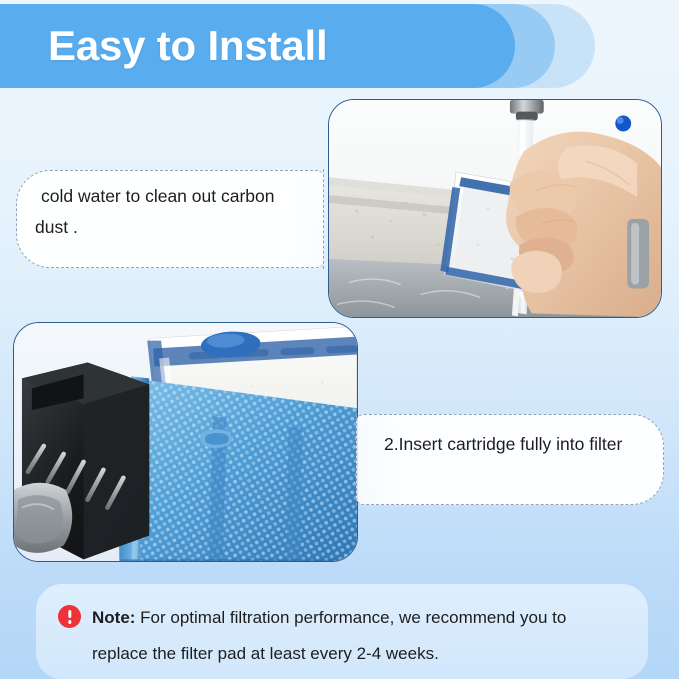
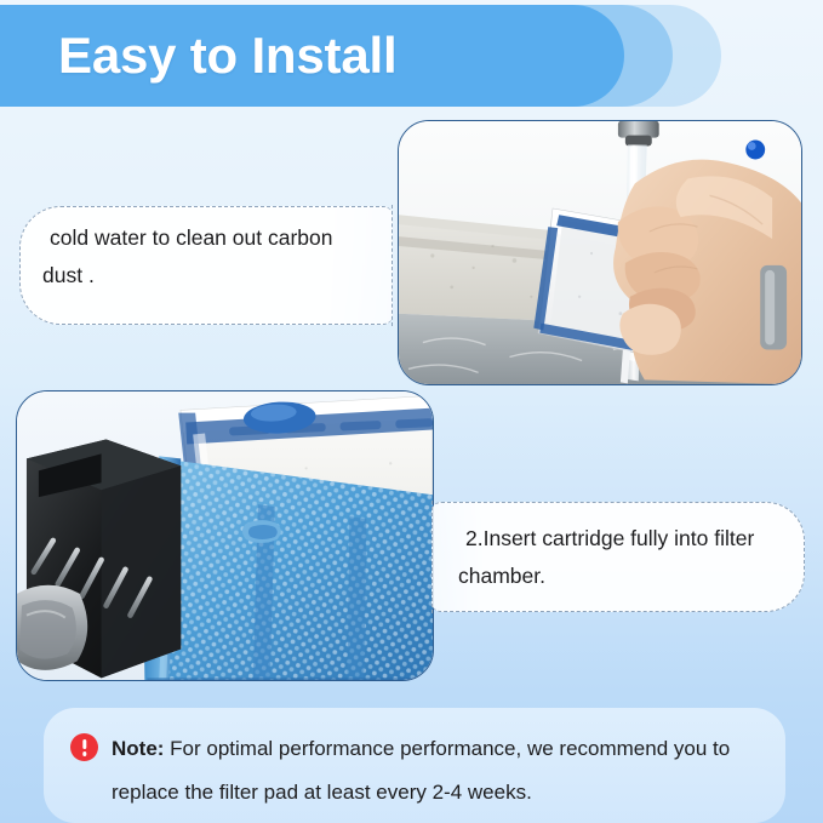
  Easy to Install
  cold water to clean out carbon
  dust .
  2.Insert cartridge fully into filter
+ chamber.
- Note: For optimal filtration performance, we recommend you to
+ Note: For optimal performance performance, we recommend you to
  replace the filter pad at least every 2-4 weeks.
